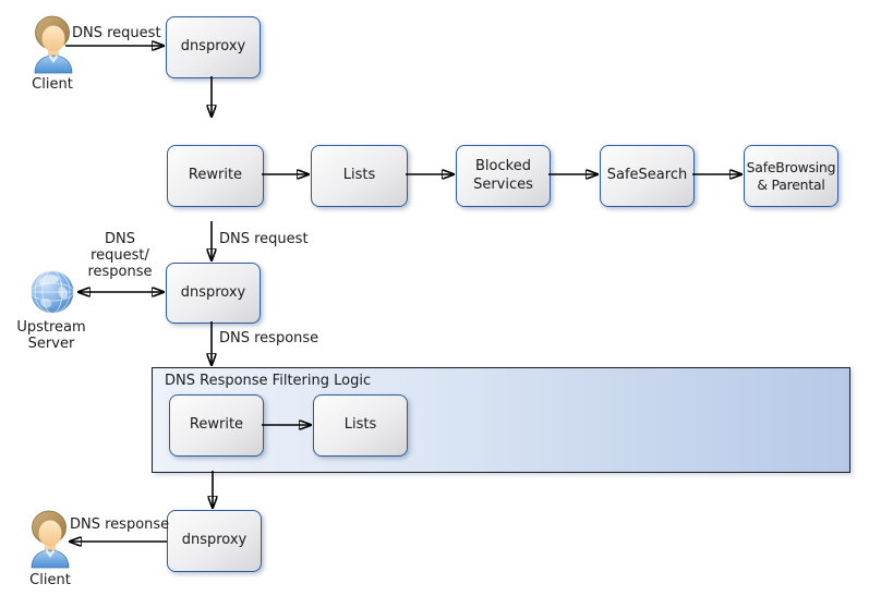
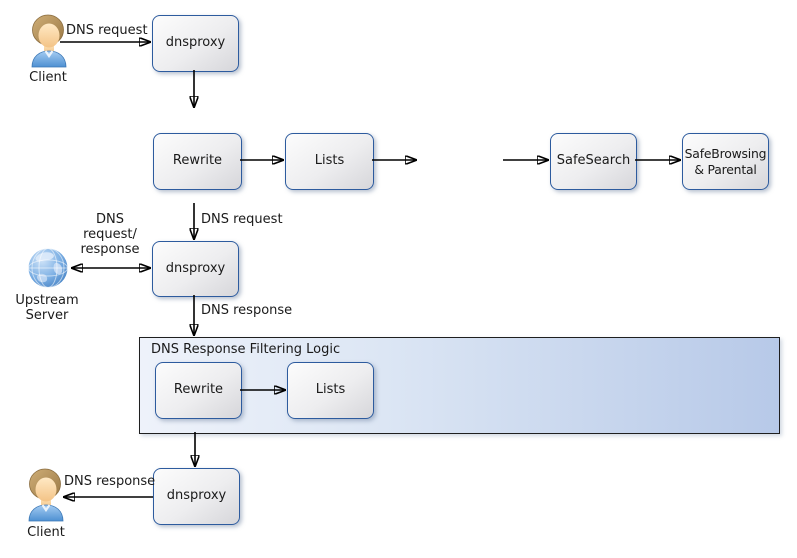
  DNS Response Filtering Logic
  dnsproxy
  dnsproxy
  dnsproxy
  Rewrite
  Lists
- Blocked
- Services
  SafeSearch
  SafeBrowsing
  & Parental
  Rewrite
  Lists
  DNS request
  DNS request
  DNS
  request/
  response
  DNS response
  DNS response
  Client
  Upstream
  Server
  Client
